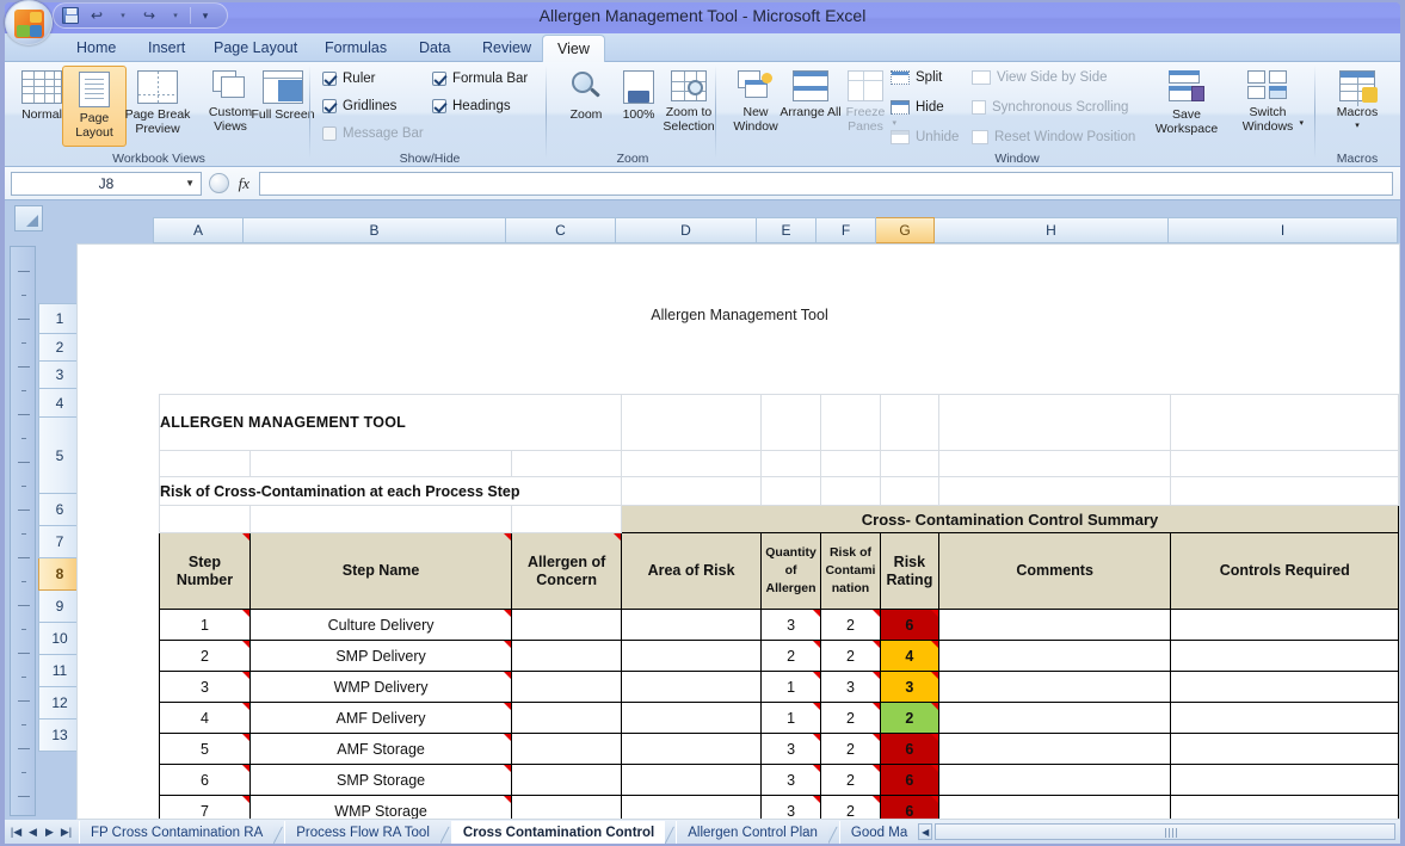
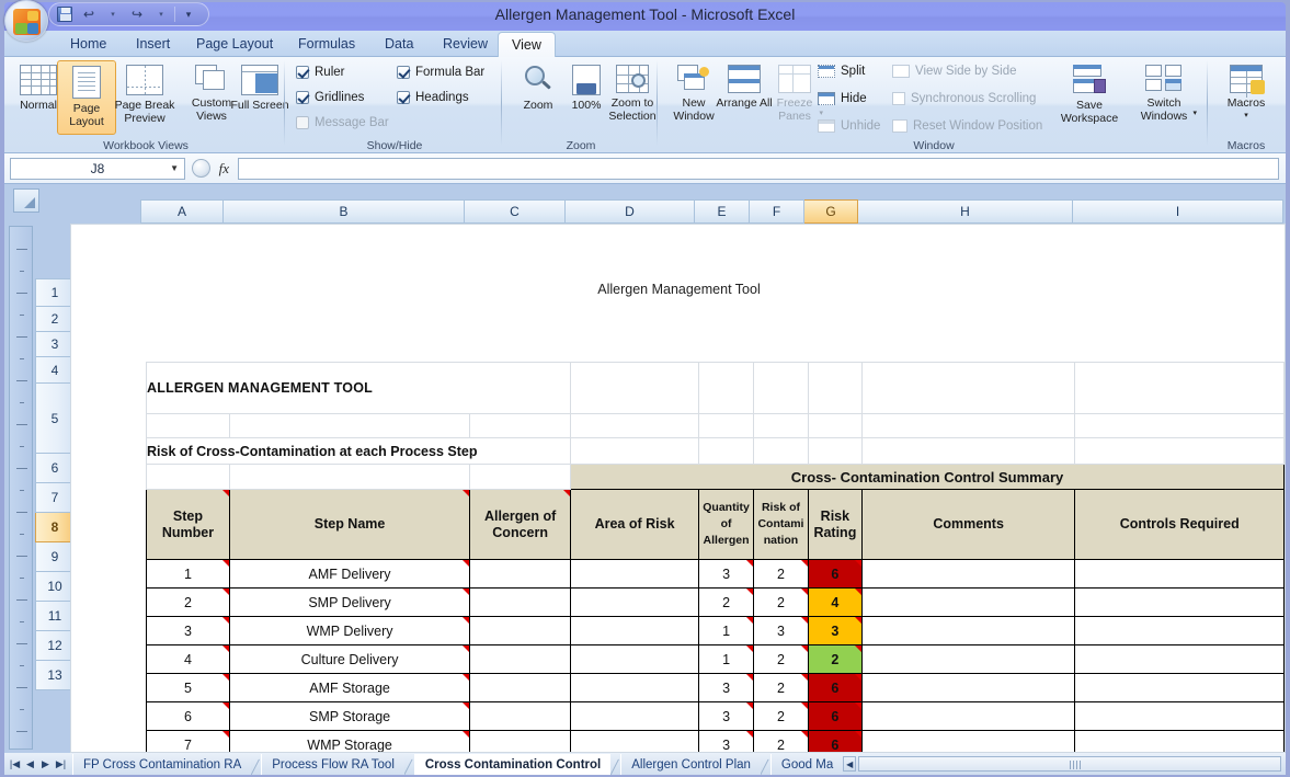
  Allergen Management Tool - Microsoft Excel
  ↩
  ↪
  ▾
  Home
  Insert
  Page Layout
  Formulas
  Data
  Review
  View
  Normal
  Page Layout
  Page Break Preview
  Custom Views
  Full Screen
  Workbook Views
  Ruler
  Formula Bar
  Gridlines
  Headings
  Message Bar
  Show/Hide
  Zoom
  100%
  Zoom to Selection
  Zoom
  New Window
  Arrange All
  Freeze Panes
  Split
  Hide
  Unhide
  View Side by Side
  Synchronous Scrolling
  Reset Window Position
  Save Workspace
  Switch Windows
  Window
  Macros
  Macros
  J8
  ▼
  fx
  A
  B
  C
  D
  E
  F
  G
  H
  I
  1
  2
  3
  4
  5
  6
  7
  8
  9
  10
  11
  12
  13
  Allergen Management Tool
  ALLERGEN MANAGEMENT TOOL
  Risk of Cross-Contamination at each Process Step
  			Cross- Contamination Control Summary
  Step Number	Step Name	Allergen of Concern	Area of Risk	Quantity of Allergen	Risk of Contami nation	Risk Rating	Comments	Controls Required
- 1	Culture Delivery			3	2	6
+ 1	AMF Delivery			3	2	6
  2	SMP Delivery			2	2	4
  3	WMP Delivery			1	3	3
- 4	AMF Delivery			1	2	2
+ 4	Culture Delivery			1	2	2
  5	AMF Storage			3	2	6
  6	SMP Storage			3	2	6
  7	WMP Storage			3	2	6
  |◀
  ◀
  ▶
  ▶|
  FP Cross Contamination RA
  ╱
  Process Flow RA Tool
  ╱
  Cross Contamination Control
  ╱
  Allergen Control Plan
  ╱
  Good Ma
  ◀
